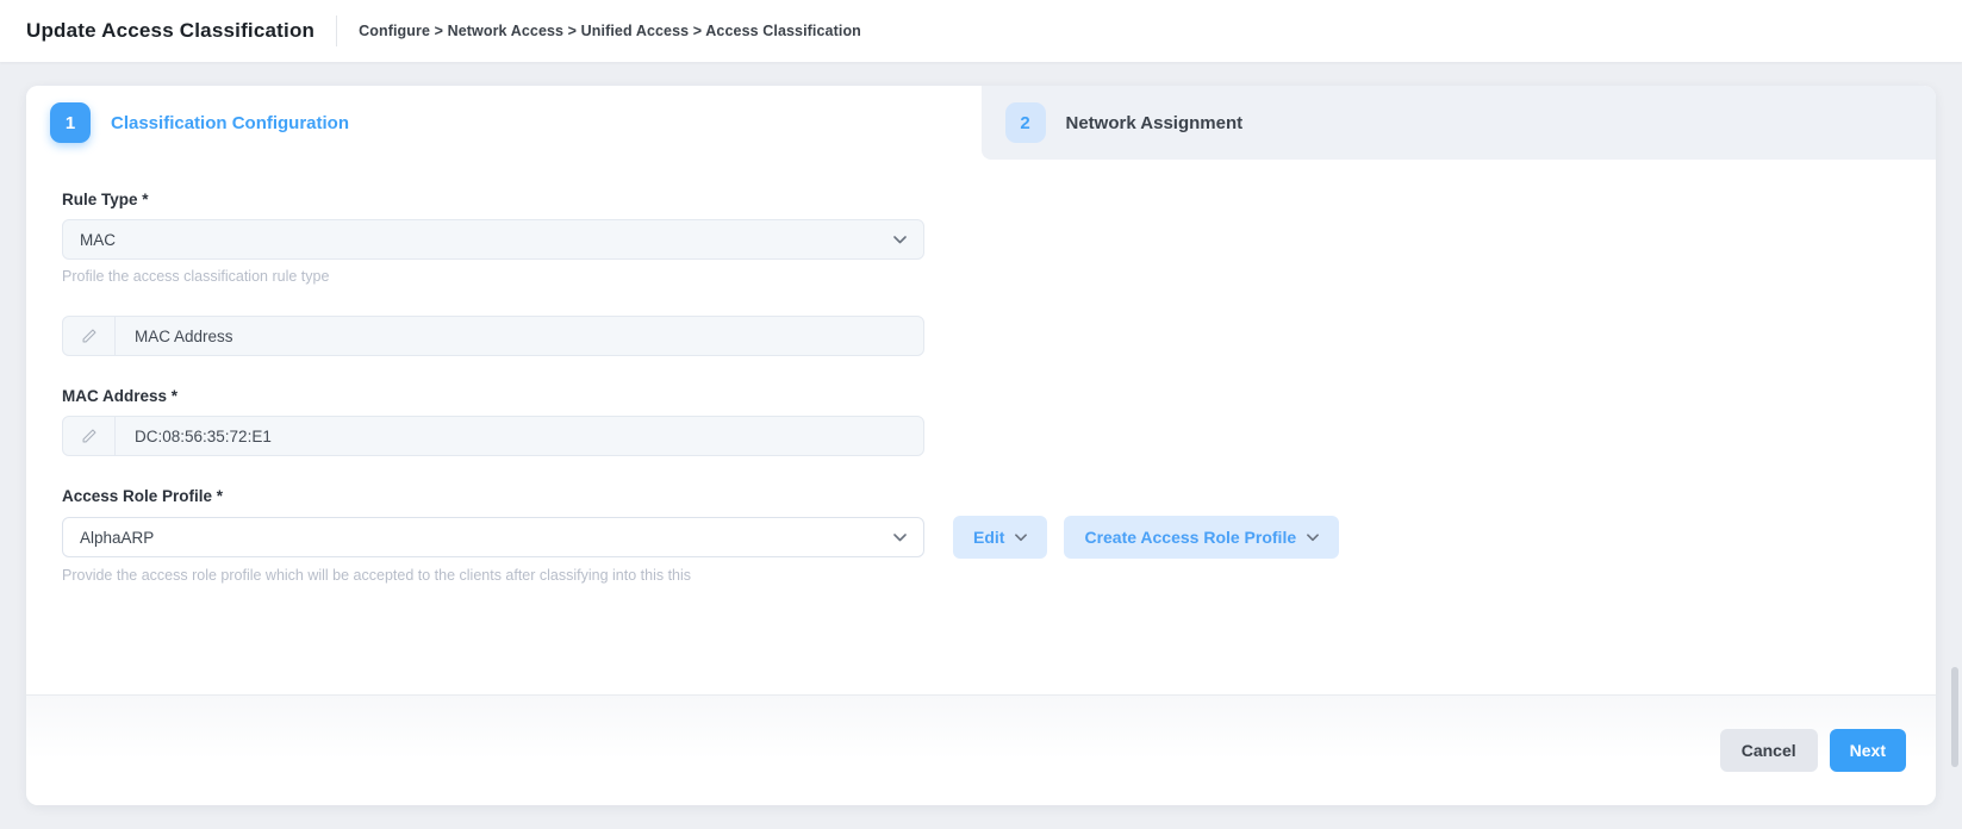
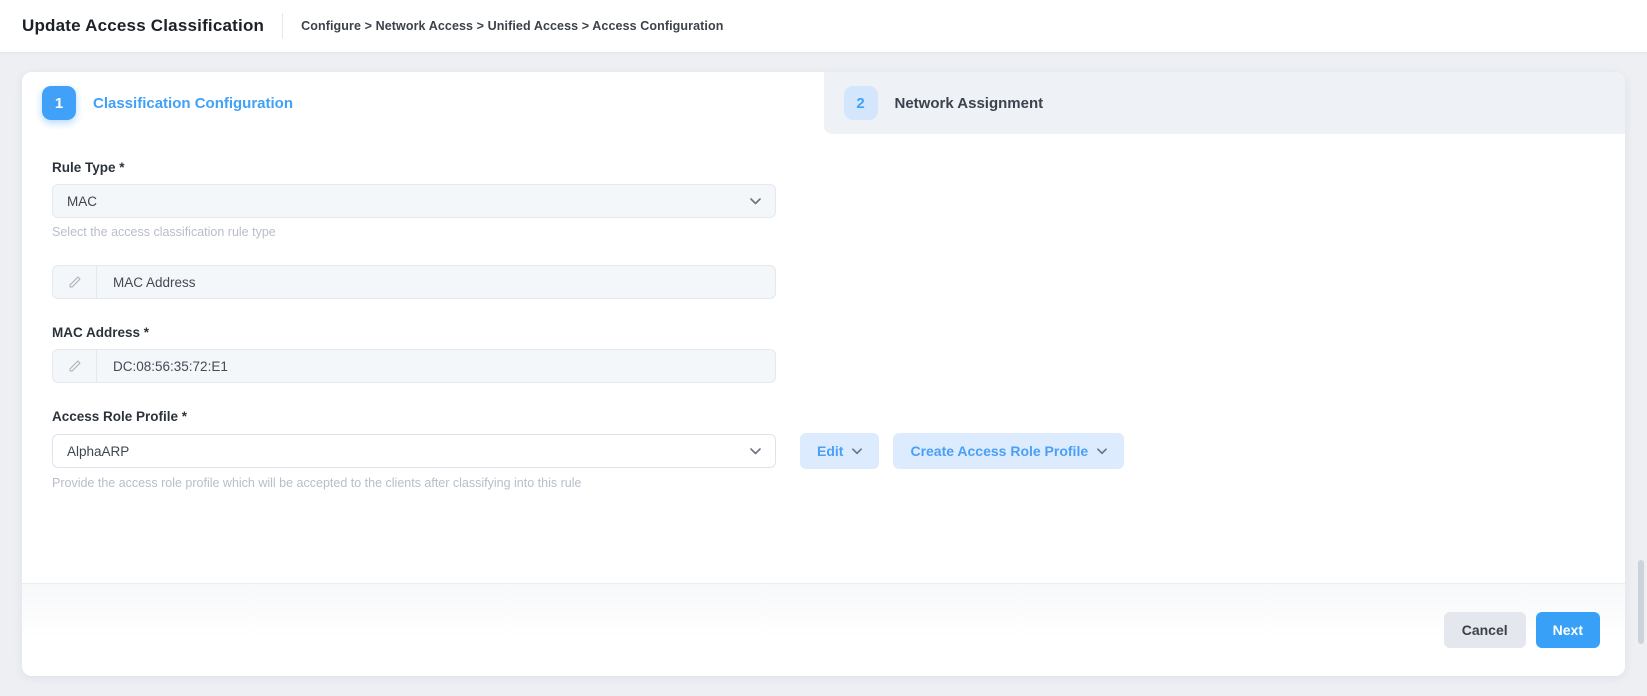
  Update Access Classification
- Configure > Network Access > Unified Access > Access Classification
+ Configure > Network Access > Unified Access > Access Configuration
  1
  Classification Configuration
  2
  Network Assignment
  Rule Type *
  MAC
- Profile the access classification rule type
+ Select the access classification rule type
  MAC Address
  MAC Address *
  DC:08:56:35:72:E1
  Access Role Profile *
  AlphaARP
  Edit
  Create Access Role Profile
- Provide the access role profile which will be accepted to the clients after classifying into this this
+ Provide the access role profile which will be accepted to the clients after classifying into this rule
  Cancel
  Next
